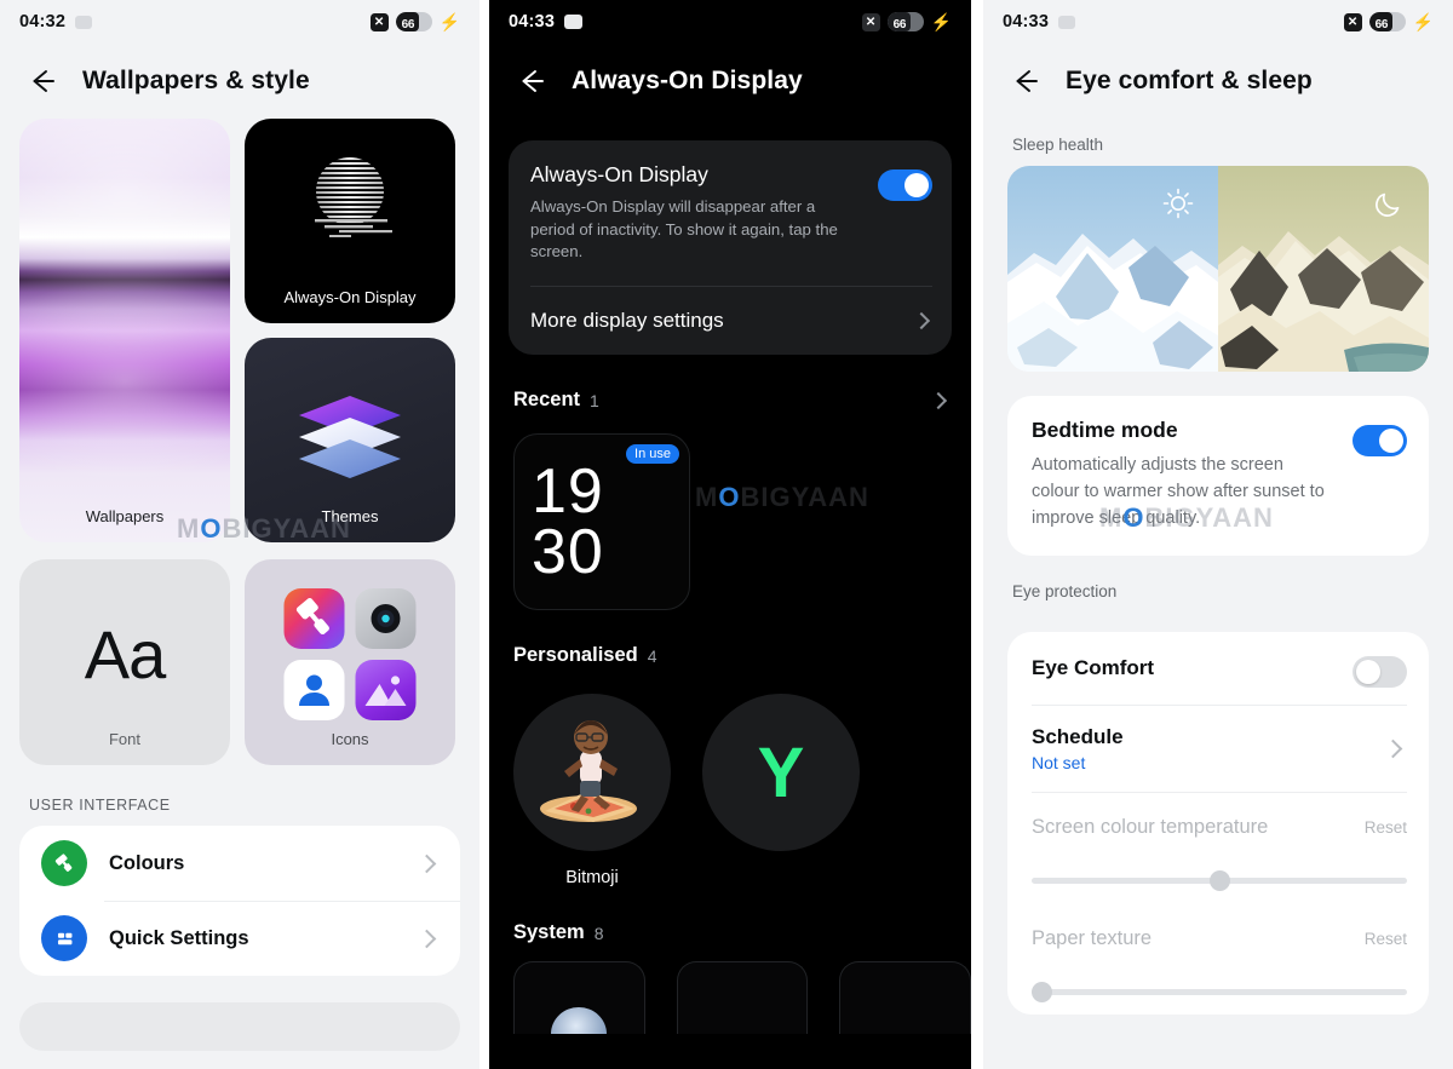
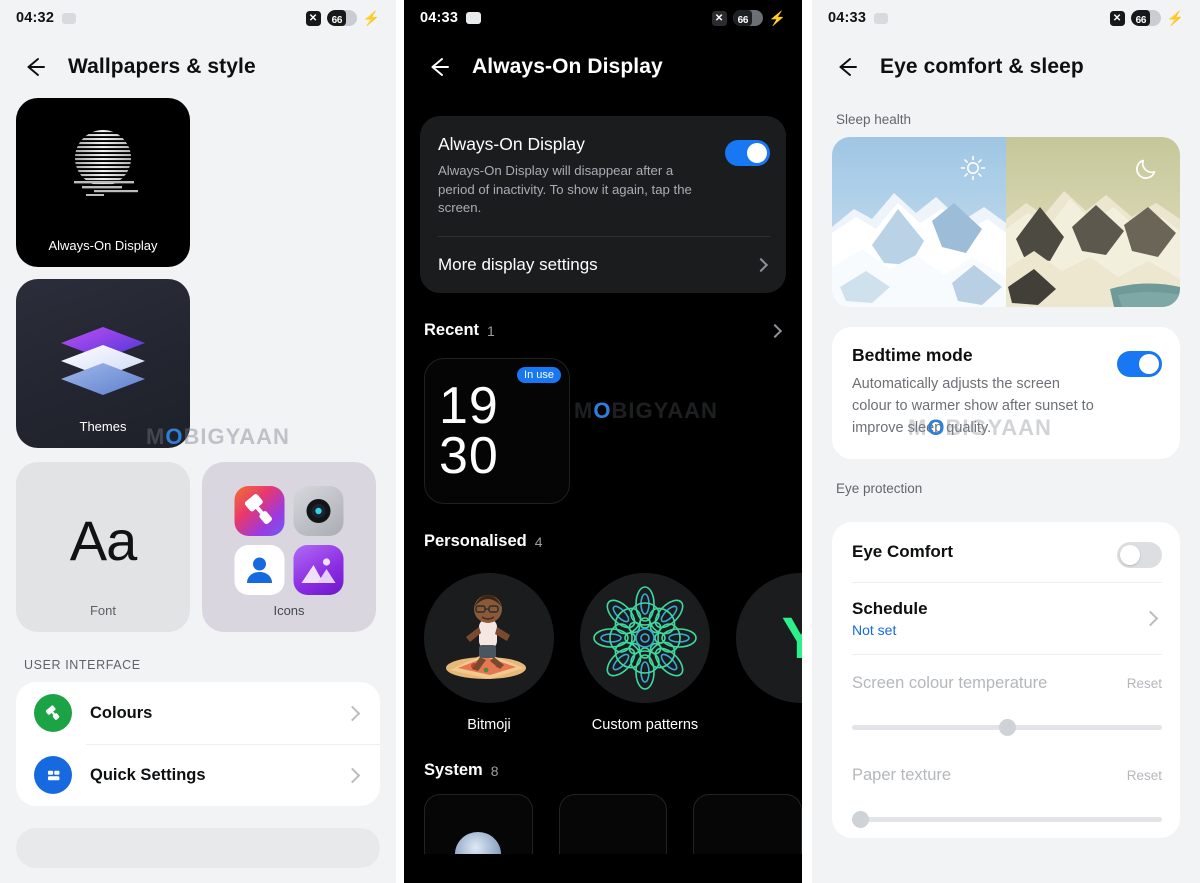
  04:32
  ✕
  66
  ⚡
  Wallpapers & style
- Wallpapers
  Always-On Display
  Themes
  Aa
  Font
  Icons
  USER INTERFACE
  Colours
  Quick Settings
  MOBIGYAAN
  04:33
  ✕
  66
  ⚡
  Always-On Display
  Always-On Display
  Always-On Display will disappear after a period of inactivity. To show it again, tap the screen.
  More display settings
  Recent
  1
  In use
  19
  30
  Personalised
  4
  Bitmoji
+ Custom patterns
  Y
  System
  8
  MOBIGYAAN
  04:33
  ✕
  66
  ⚡
  Eye comfort & sleep
  Sleep health
  Bedtime mode
  Automatically adjusts the screen colour to warmer show after sunset to improve sleep quality.
  Eye protection
  Eye Comfort
  Schedule
  Not set
  Screen colour temperature
  Reset
  Paper texture
  Reset
  MOBIGYAAN
